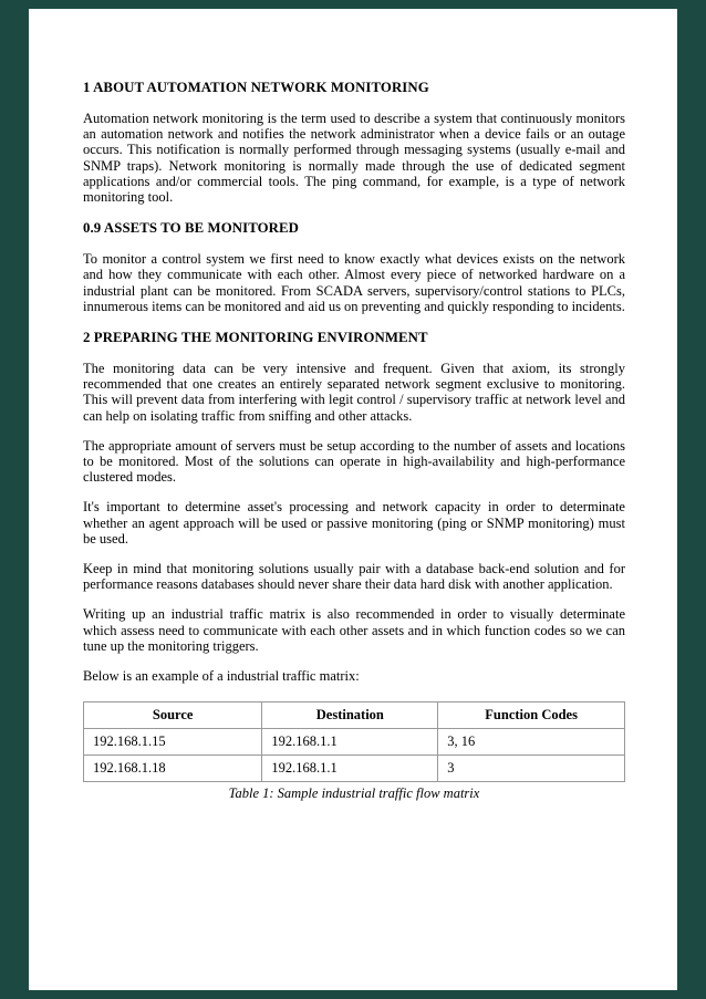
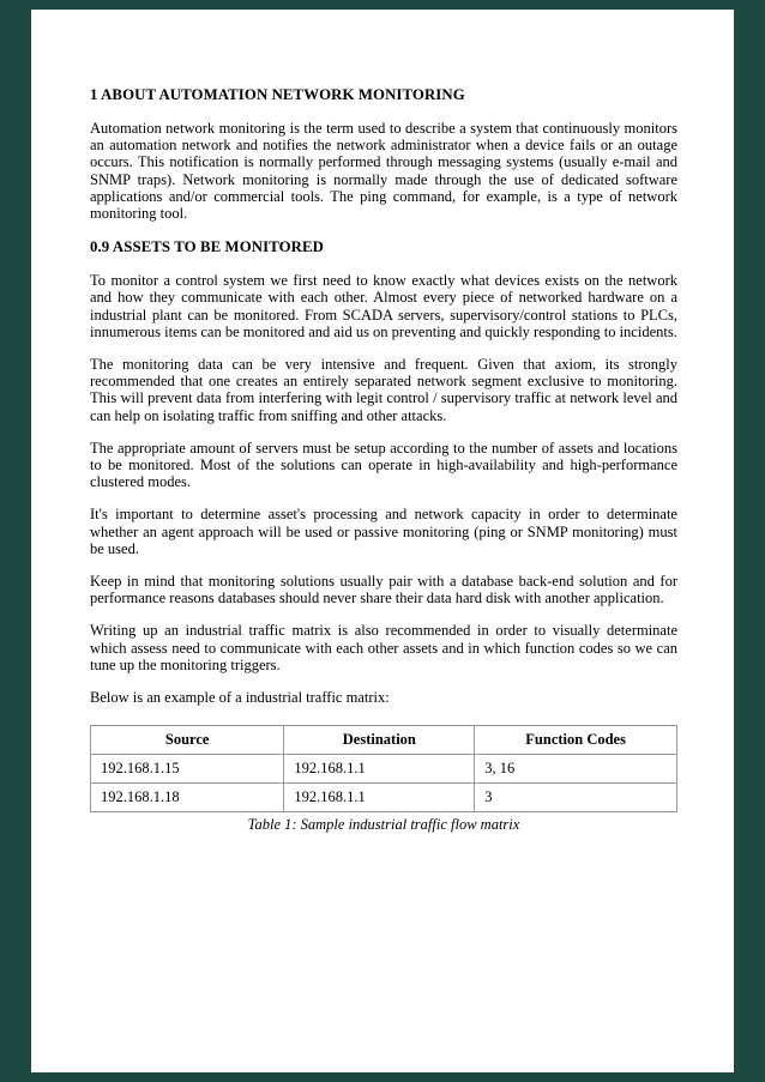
  1 ABOUT AUTOMATION NETWORK MONITORING
- Automation network monitoring is the term used to describe a system that continuously monitors an automation network and notifies the network administrator when a device fails or an outage occurs. This notification is normally performed through messaging systems (usually e-mail and SNMP traps). Network monitoring is normally made through the use of dedicated segment applications and/or commercial tools. The ping command, for example, is a type of network monitoring tool.
+ Automation network monitoring is the term used to describe a system that continuously monitors an automation network and notifies the network administrator when a device fails or an outage occurs. This notification is normally performed through messaging systems (usually e-mail and SNMP traps). Network monitoring is normally made through the use of dedicated software applications and/or commercial tools. The ping command, for example, is a type of network monitoring tool.
  0.9 ASSETS TO BE MONITORED
  To monitor a control system we first need to know exactly what devices exists on the network and how they communicate with each other. Almost every piece of networked hardware on a industrial plant can be monitored. From SCADA servers, supervisory/control stations to PLCs, innumerous items can be monitored and aid us on preventing and quickly responding to incidents.
- 2 PREPARING THE MONITORING ENVIRONMENT
  The monitoring data can be very intensive and frequent. Given that axiom, its strongly recommended that one creates an entirely separated network segment exclusive to monitoring. This will prevent data from interfering with legit control / supervisory traffic at network level and can help on isolating traffic from sniffing and other attacks.
  The appropriate amount of servers must be setup according to the number of assets and locations to be monitored. Most of the solutions can operate in high-availability and high-performance clustered modes.
  It's important to determine asset's processing and network capacity in order to determinate whether an agent approach will be used or passive monitoring (ping or SNMP monitoring) must be used.
  Keep in mind that monitoring solutions usually pair with a database back-end solution and for performance reasons databases should never share their data hard disk with another application.
  Writing up an industrial traffic matrix is also recommended in order to visually determinate which assess need to communicate with each other assets and in which function codes so we can tune up the monitoring triggers.
  Below is an example of a industrial traffic matrix:
  Source	Destination	Function Codes
  192.168.1.15	192.168.1.1	3, 16
  192.168.1.18	192.168.1.1	3
  Table 1: Sample industrial traffic flow matrix
